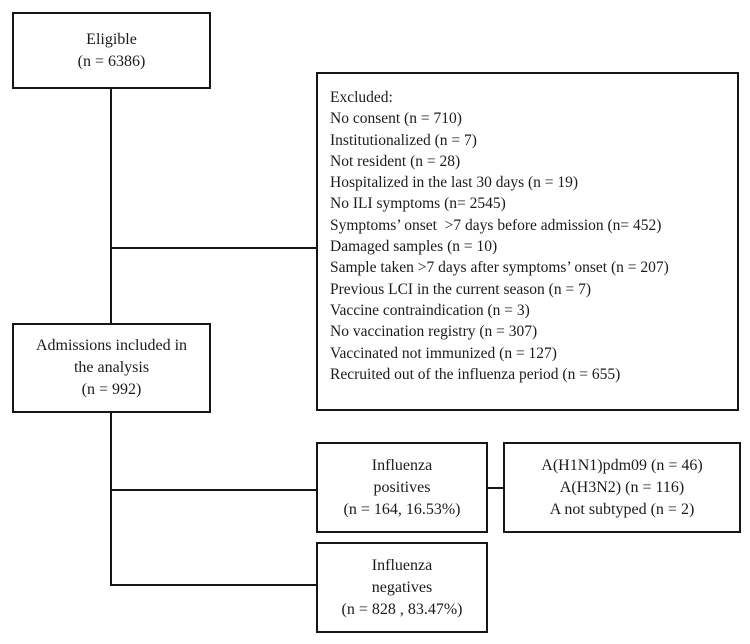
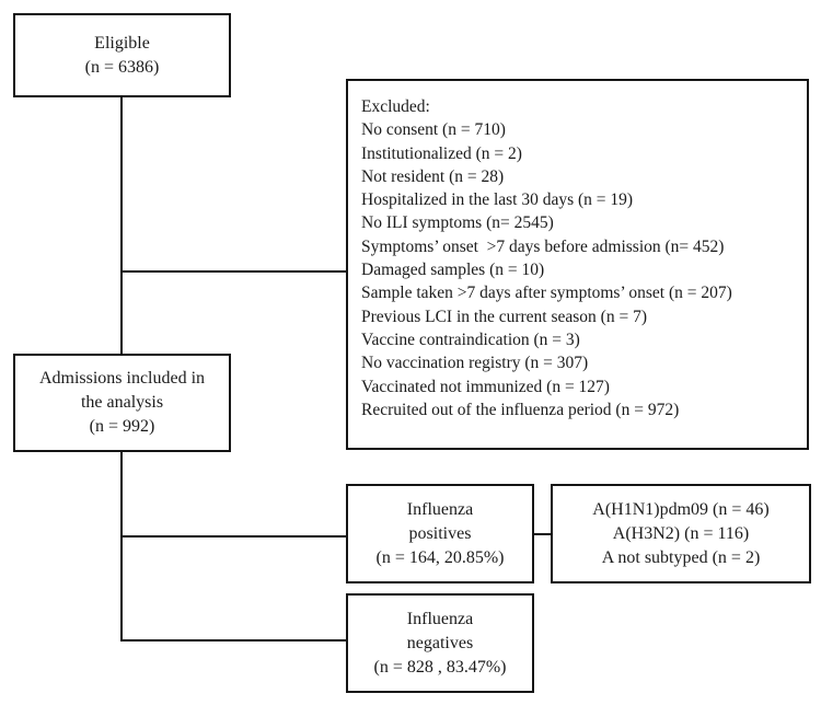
  Eligible
  (n = 6386)
  Excluded:
  No consent (n = 710)
- Institutionalized (n = 7)
+ Institutionalized (n = 2)
  Not resident (n = 28)
  Hospitalized in the last 30 days (n = 19)
  No ILI symptoms (n= 2545)
  Symptoms’ onset >7 days before admission (n= 452)
  Damaged samples (n = 10)
  Sample taken >7 days after symptoms’ onset (n = 207)
  Previous LCI in the current season (n = 7)
  Vaccine contraindication (n = 3)
  No vaccination registry (n = 307)
  Vaccinated not immunized (n = 127)
- Recruited out of the influenza period (n = 655)
+ Recruited out of the influenza period (n = 972)
  Admissions included in
  the analysis
  (n = 992)
  Influenza
  positives
- (n = 164, 16.53%)
+ (n = 164, 20.85%)
  A(H1N1)pdm09 (n = 46)
  A(H3N2) (n = 116)
  A not subtyped (n = 2)
  Influenza
  negatives
  (n = 828 , 83.47%)
